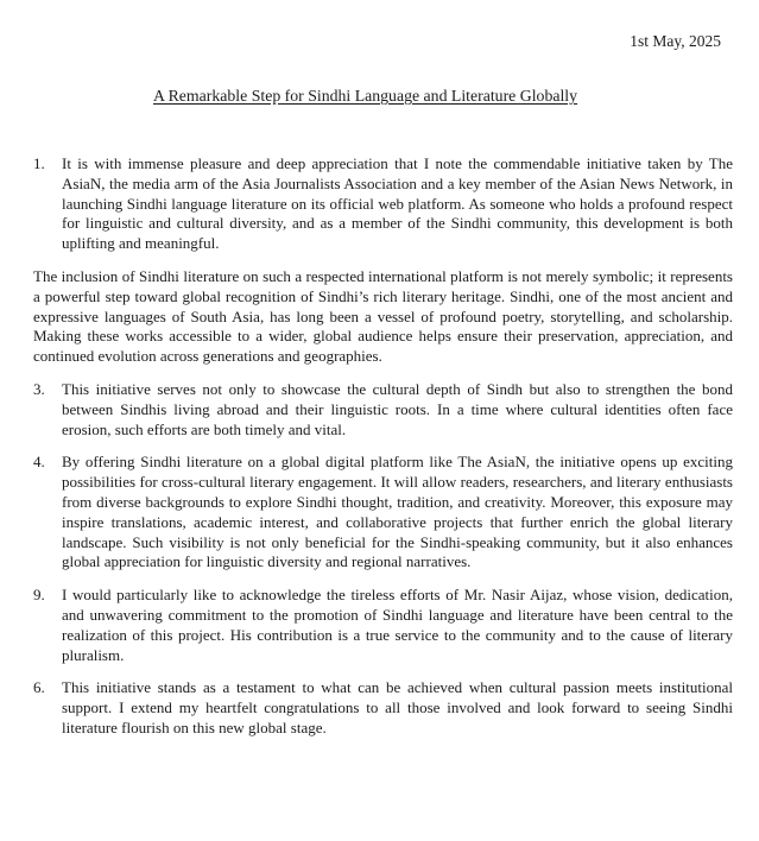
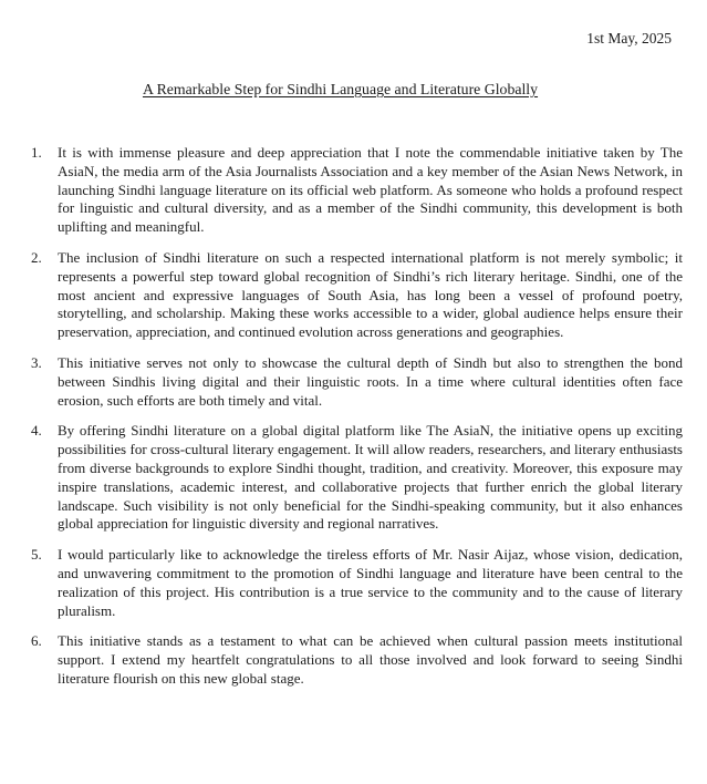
  1st May, 2025
  A Remarkable Step for Sindhi Language and Literature Globally
  1.
  It is with immense pleasure and deep appreciation that I note the commendable initiative taken by The AsiaN, the media arm of the Asia Journalists Association and a key member of the Asian News Network, in launching Sindhi language literature on its official web platform. As someone who holds a profound respect for linguistic and cultural diversity, and as a member of the Sindhi community, this development is both uplifting and meaningful.
+ 2.
  The inclusion of Sindhi literature on such a respected international platform is not merely symbolic; it represents a powerful step toward global recognition of Sindhi’s rich literary heritage. Sindhi, one of the most ancient and expressive languages of South Asia, has long been a vessel of profound poetry, storytelling, and scholarship. Making these works accessible to a wider, global audience helps ensure their preservation, appreciation, and continued evolution across generations and geographies.
  3.
- This initiative serves not only to showcase the cultural depth of Sindh but also to strengthen the bond between Sindhis living abroad and their linguistic roots. In a time where cultural identities often face erosion, such efforts are both timely and vital.
+ This initiative serves not only to showcase the cultural depth of Sindh but also to strengthen the bond between Sindhis living digital and their linguistic roots. In a time where cultural identities often face erosion, such efforts are both timely and vital.
  4.
  By offering Sindhi literature on a global digital platform like The AsiaN, the initiative opens up exciting possibilities for cross-cultural literary engagement. It will allow readers, researchers, and literary enthusiasts from diverse backgrounds to explore Sindhi thought, tradition, and creativity. Moreover, this exposure may inspire translations, academic interest, and collaborative projects that further enrich the global literary landscape. Such visibility is not only beneficial for the Sindhi-speaking community, but it also enhances global appreciation for linguistic diversity and regional narratives.
- 9.
+ 5.
  I would particularly like to acknowledge the tireless efforts of Mr. Nasir Aijaz, whose vision, dedication, and unwavering commitment to the promotion of Sindhi language and literature have been central to the realization of this project. His contribution is a true service to the community and to the cause of literary pluralism.
  6.
  This initiative stands as a testament to what can be achieved when cultural passion meets institutional support. I extend my heartfelt congratulations to all those involved and look forward to seeing Sindhi literature flourish on this new global stage.
